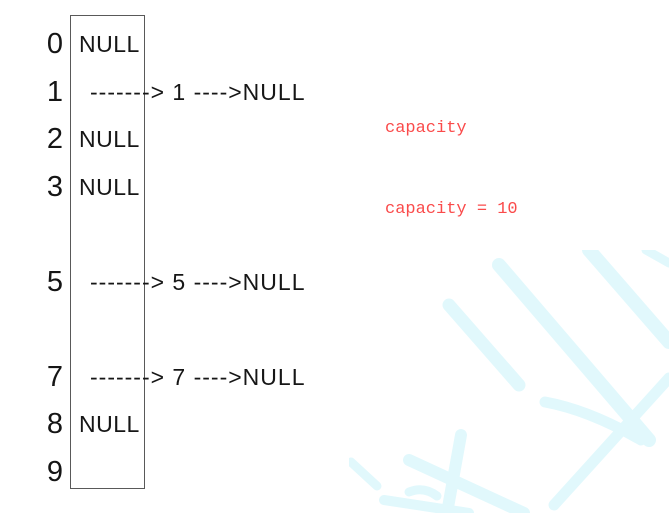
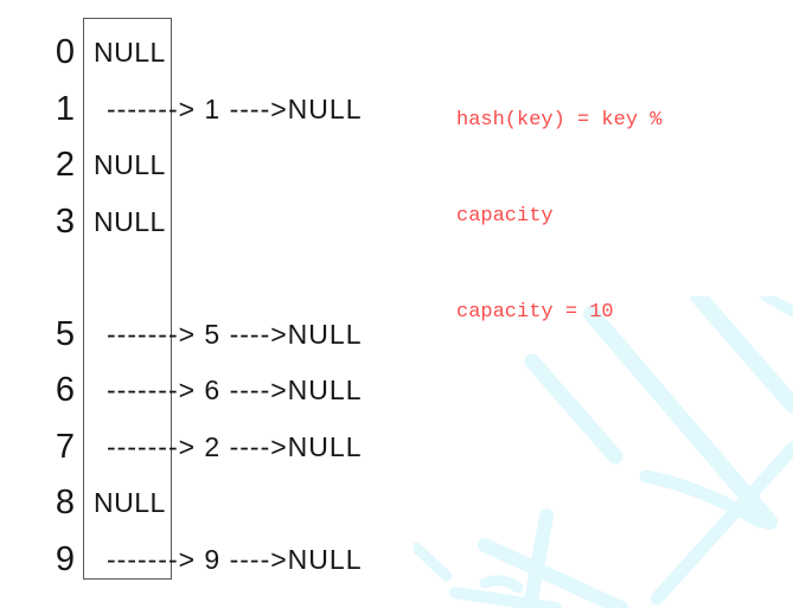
  0
  NULL
  1
  -------> 1 ---->NULL
  2
  NULL
  3
  NULL
  5
  -------> 5 ---->NULL
+ 6
+ -------> 6 ---->NULL
  7
- -------> 7 ---->NULL
+ -------> 2 ---->NULL
  8
  NULL
  9
+ -------> 9 ---->NULL
+ hash(key) = key %
  capacity
  capacity = 10
